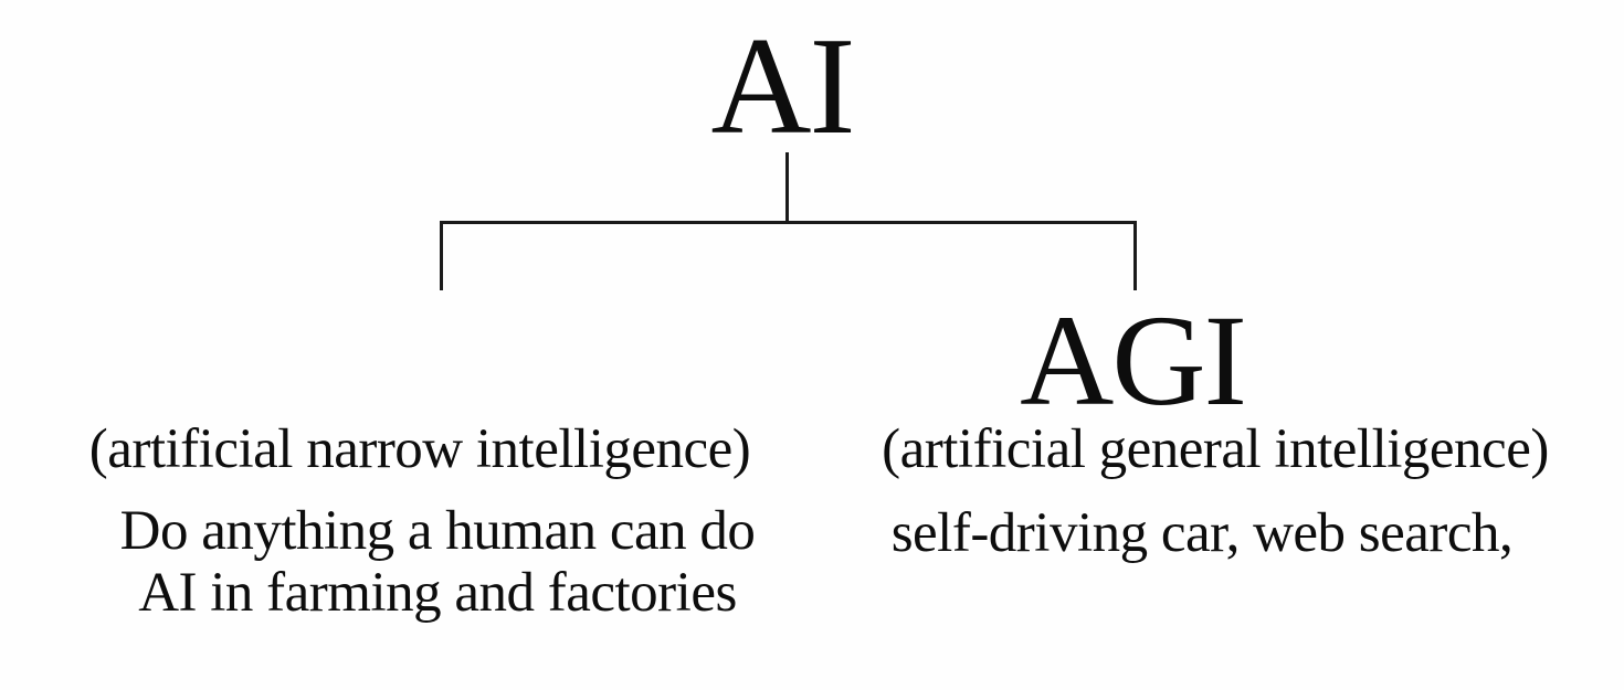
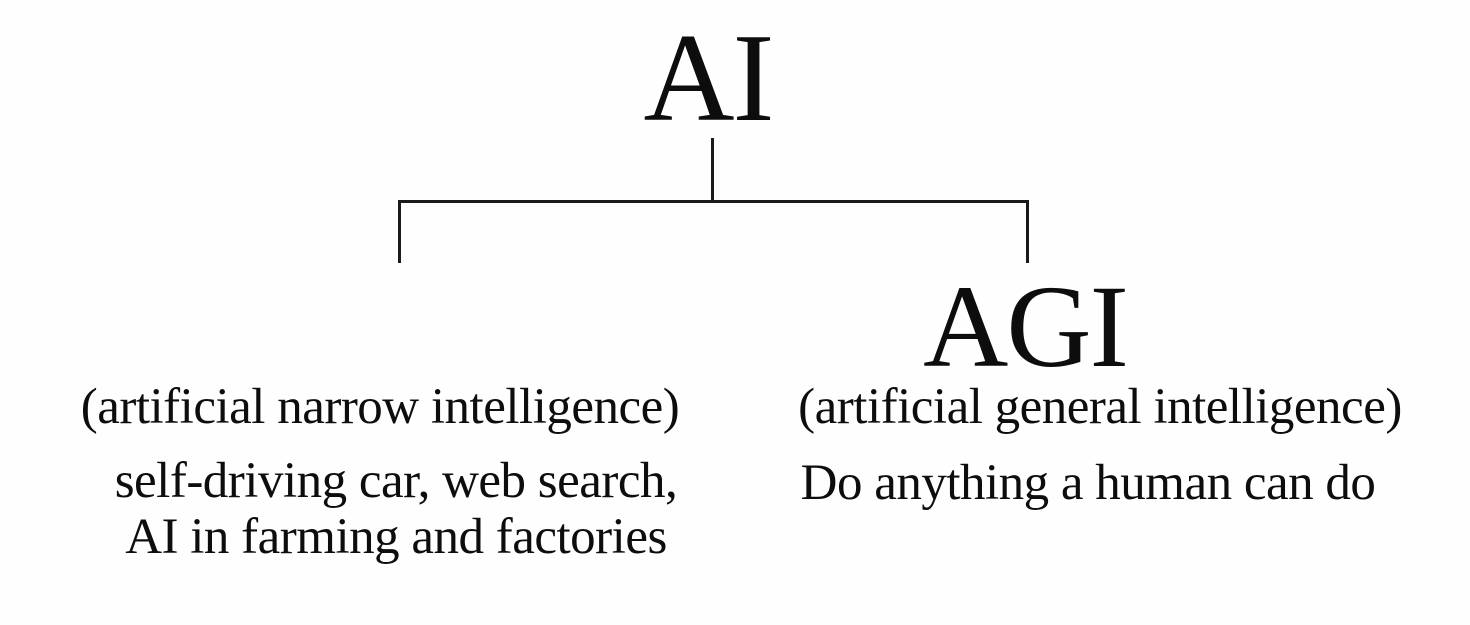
  AI
  (artificial narrow intelligence)
- Do anything a human can do
+ self-driving car, web search,
  AI in farming and factories
  AGI
  (artificial general intelligence)
- self-driving car, web search,
+ Do anything a human can do
